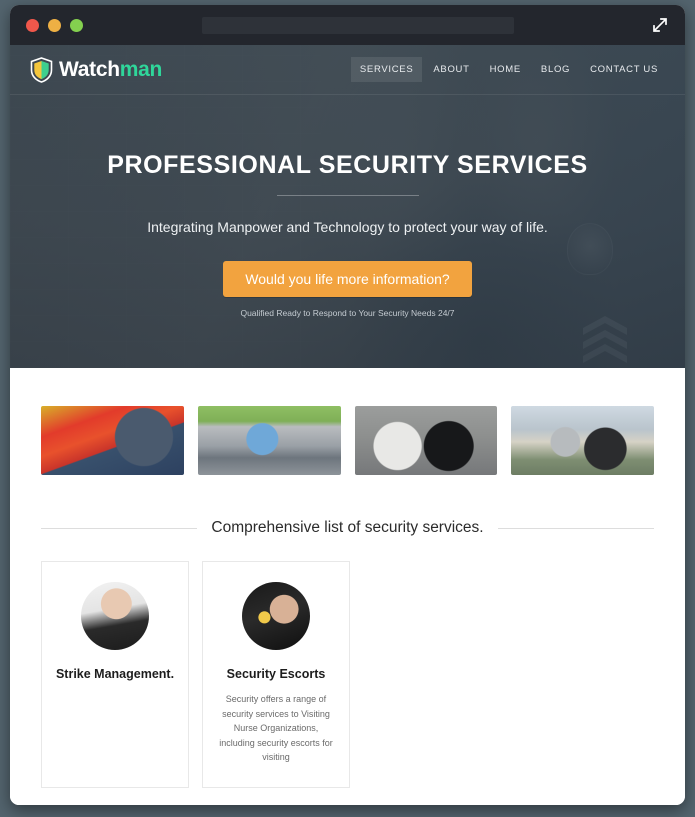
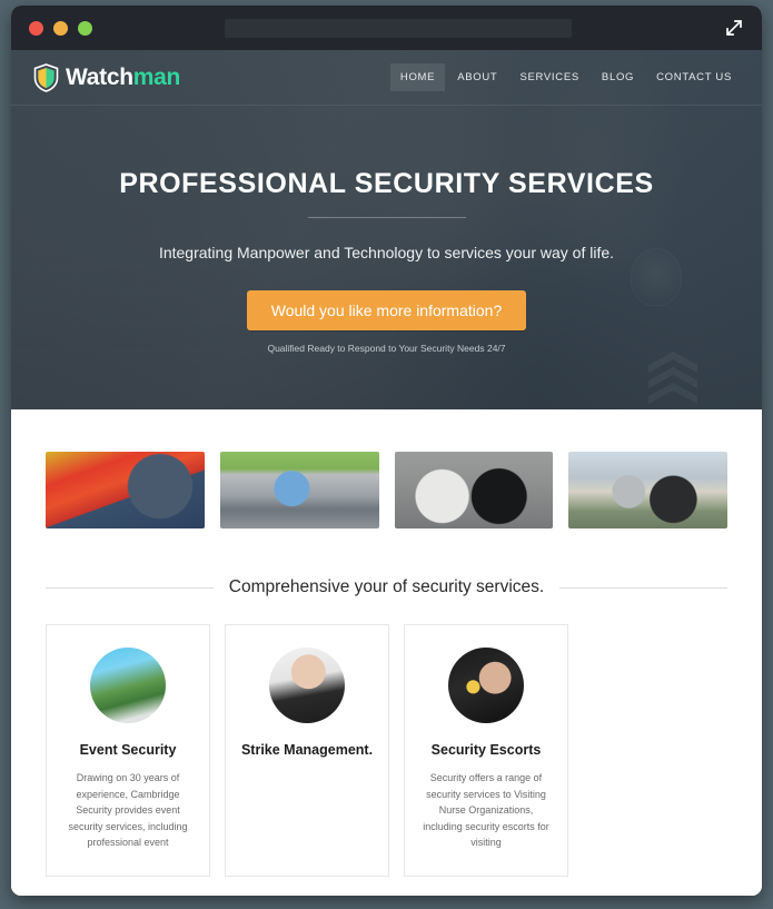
  Watchman
- SERVICES
+ HOME
  ABOUT
- HOME
+ SERVICES
  BLOG
  CONTACT US
  PROFESSIONAL SECURITY SERVICES
- Integrating Manpower and Technology to protect your way of life.
+ Integrating Manpower and Technology to services your way of life.
- Would you life more information?
+ Would you like more information?
  Qualified Ready to Respond to Your Security Needs 24/7
- Comprehensive list of security services.
+ Comprehensive your of security services.
+ Event Security
+ Drawing on 30 years of experience, Cambridge Security provides event security services, including professional event
  Strike Management.
  Security Escorts
  Security offers a range of security services to Visiting Nurse Organizations, including security escorts for visiting
